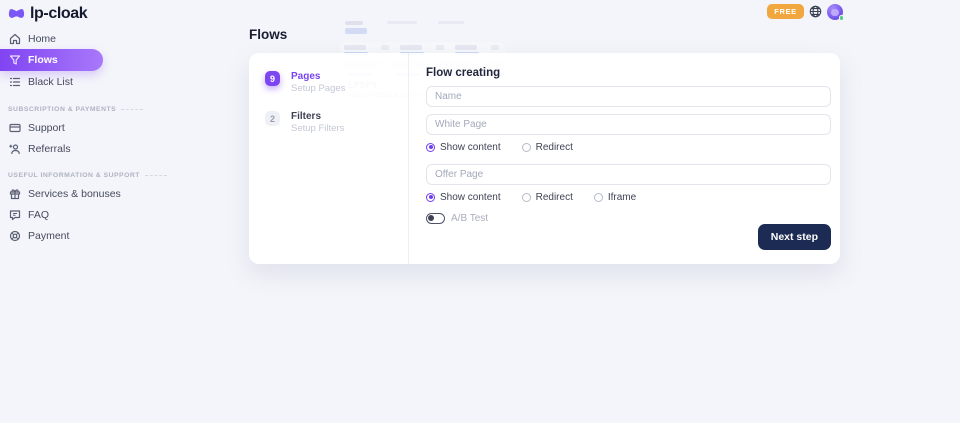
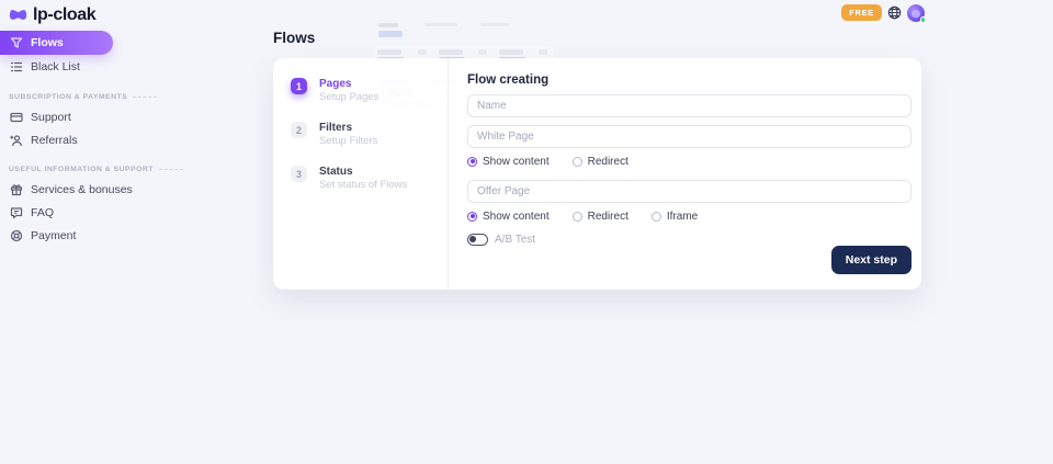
  lp-cloak
- Home
  Flows
  Black List
  Support
  Referrals
  Services & bonuses
  FAQ
  Payment
  FREE
  Flows
- 9
+ 1
  Pages
  Setup Pages
  2
  Filters
  Setup Filters
+ 3
+ Status
+ Set status of Flows
  Flow creating
  Name
  White Page
  Show content
  Redirect
  Offer Page
  Show content
  Redirect
  Iframe
  A/B Test
  Next step
